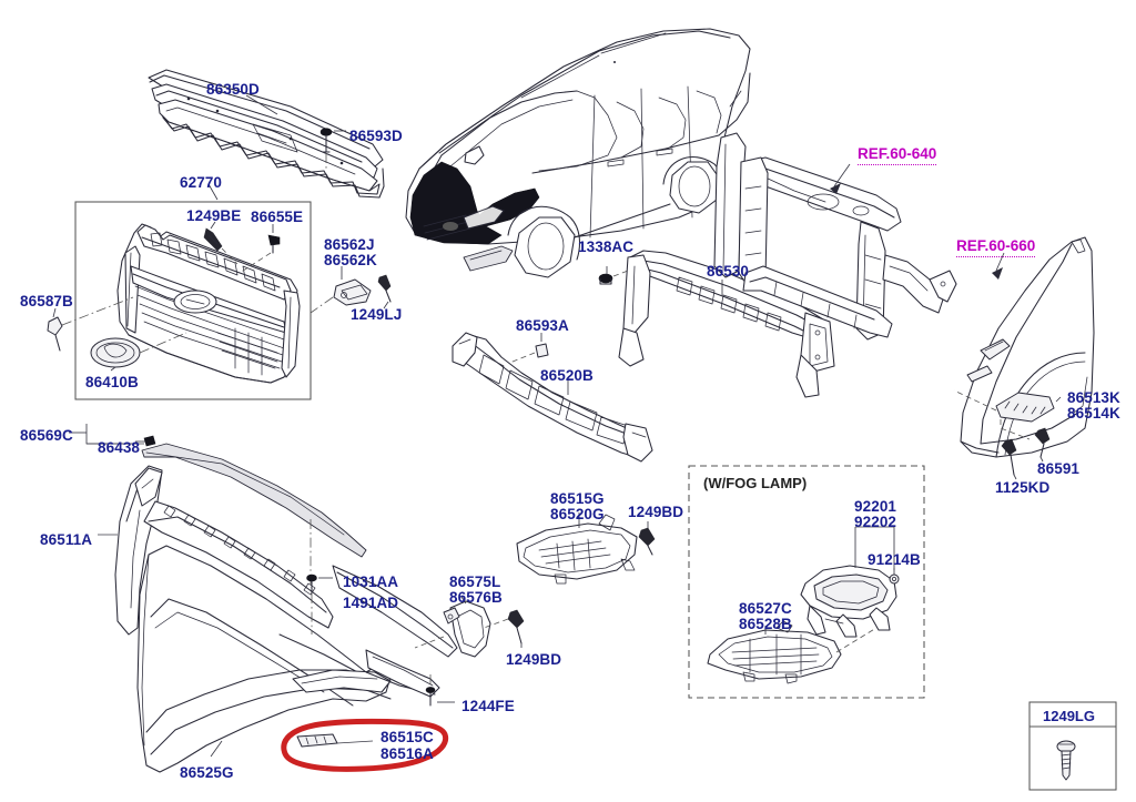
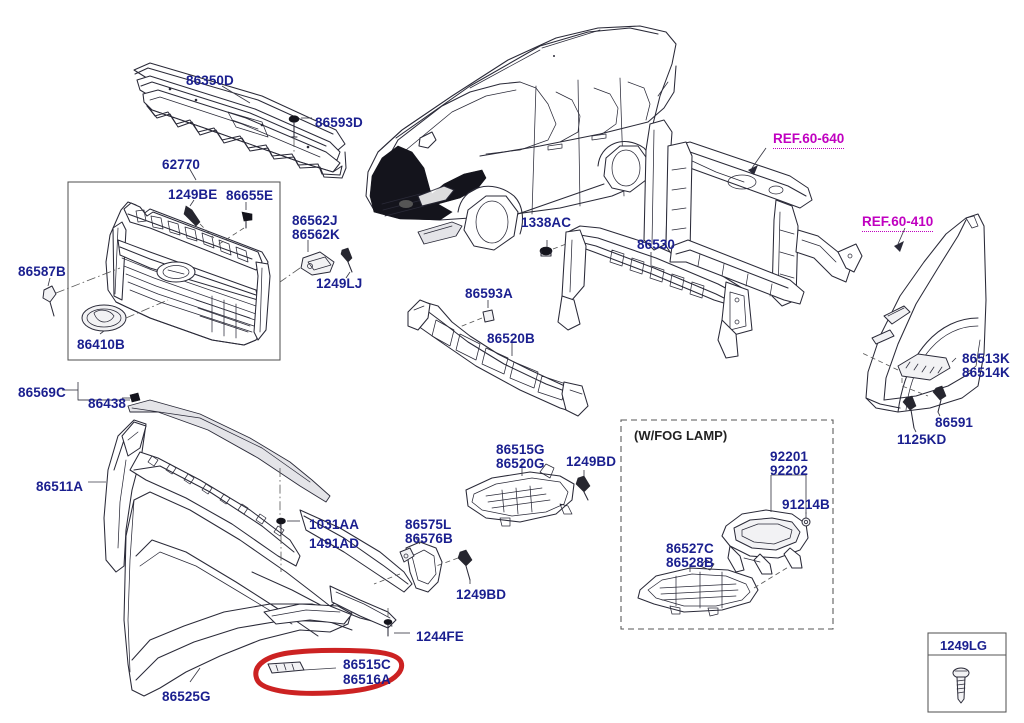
  86350D
  86593D
  62770
  1249BE
  86655E
  86562J
  86562K
  86587B
  1249LJ
  86410B
  1338AC
  86530
  86593A
  86520B
  86569C
  86438
  86511A
  1031AA
  1491AD
  86515G
  86520G
  1249BD
  86575L
  86576B
  1249BD
  1244FE
  86515C
  86516A
  86525G
  86513K
  86514K
  86591
  1125KD
  92201
  92202
  91214B
  86527C
  86528B
  REF.60-640
- REF.60-660
+ REF.60-410
  (W/FOG LAMP)
  1249LG
